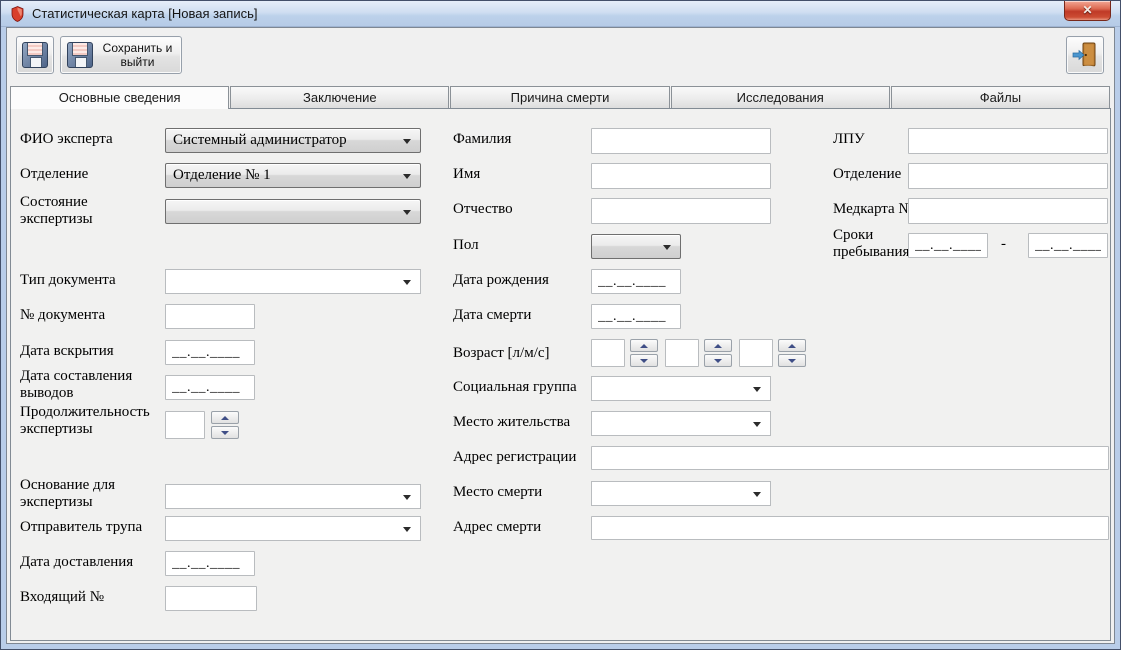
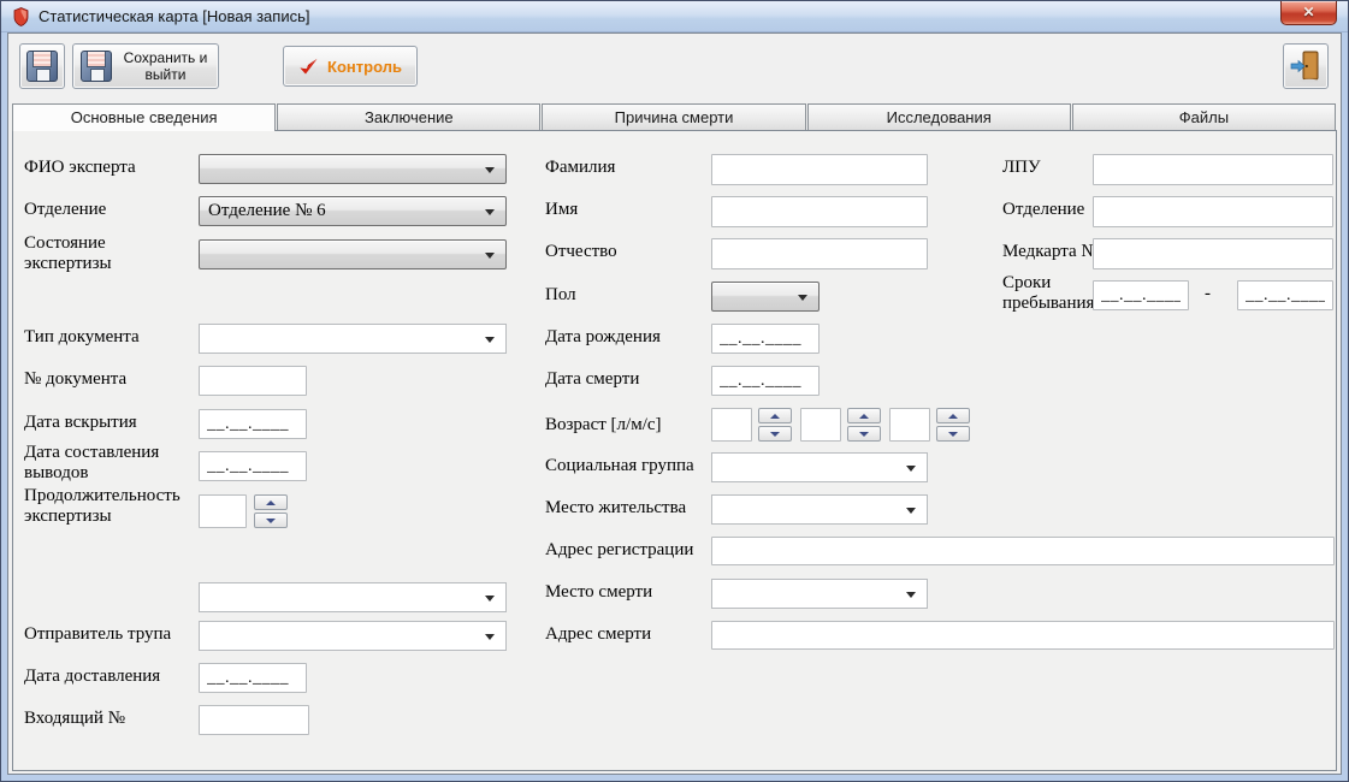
  Статистическая карта [Новая запись]
  ✕
  Сохранить и выйти
+ Контроль
  Основные сведения
  Заключение
  Причина смерти
  Исследования
  Файлы
  ФИО эксперта
- Системный администратор
  Отделение
- Отделение № 1
+ Отделение № 6
  Состояние экспертизы
  Тип документа
  № документа
  Дата вскрытия
  __.__.____
  Дата составления выводов
  __.__.____
  Продолжительность экспертизы
- Основание для экспертизы
  Отправитель трупа
  Дата доставления
  __.__.____
  Входящий №
  Фамилия
  Имя
  Отчество
  Пол
  Дата рождения
  __.__.____
  Дата смерти
  __.__.____
  Возраст [л/м/с]
  Социальная группа
  Место жительства
  Адрес регистрации
  Место смерти
  Адрес смерти
  ЛПУ
  Отделение
  Медкарта №
  Сроки пребывания
  __.__.____
  -
  __.__.____
